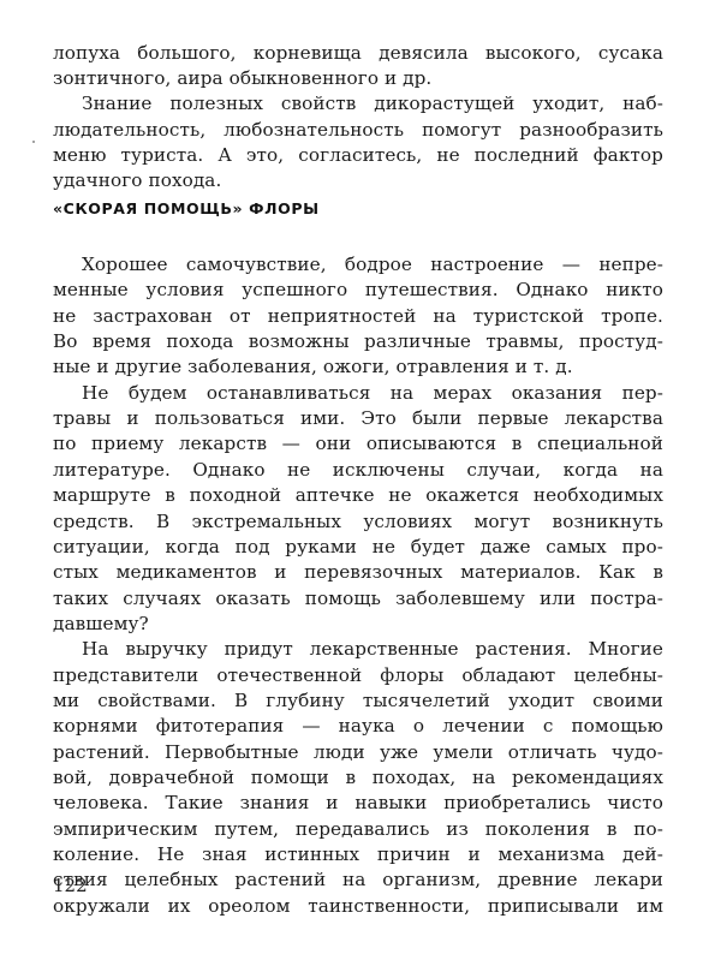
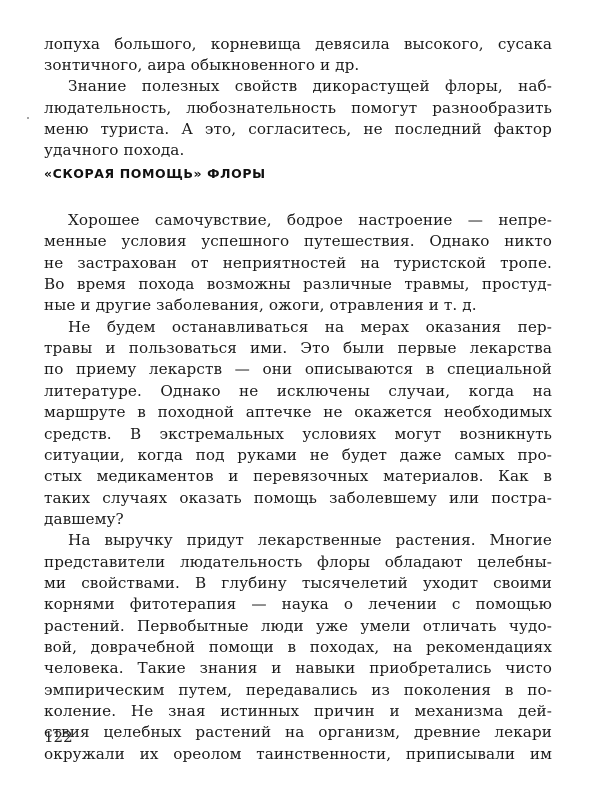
  лопуха большого, корневища девясила высокого, сусака
  зонтичного, аира обыкновенного и др.
- Знание полезных свойств дикорастущей уходит, наб-
+ Знание полезных свойств дикорастущей флоры, наб-
  людательность, любознательность помогут разнообразить
  меню туриста. А это, согласитесь, не последний фактор
  удачного похода.
  «СКОРАЯ ПОМОЩЬ» ФЛОРЫ
  Хорошее самочувствие, бодрое настроение — непре-
  менные условия успешного путешествия. Однако никто
  не застрахован от неприятностей на туристской тропе.
  Во время похода возможны различные травмы, простуд-
  ные и другие заболевания, ожоги, отравления и т. д.
  Не будем останавливаться на мерах оказания пер-
  травы и пользоваться ими. Это были первые лекарства
  по приему лекарств — они описываются в специальной
  литературе. Однако не исключены случаи, когда на
  маршруте в походной аптечке не окажется необходимых
  средств. В экстремальных условиях могут возникнуть
  ситуации, когда под руками не будет даже самых про-
  стых медикаментов и перевязочных материалов. Как в
  таких случаях оказать помощь заболевшему или постра-
  давшему?
  На выручку придут лекарственные растения. Многие
- представители отечественной флоры обладают целебны-
+ представители людательность флоры обладают целебны-
  ми свойствами. В глубину тысячелетий уходит своими
  корнями фитотерапия — наука о лечении с помощью
  растений. Первобытные люди уже умели отличать чудо-
  вой, доврачебной помощи в походах, на рекомендациях
  человека. Такие знания и навыки приобретались чисто
  эмпирическим путем, передавались из поколения в по-
  коление. Не зная истинных причин и механизма дей-
  ствия целебных растений на организм, древние лекари
  окружали их ореолом таинственности, приписывали им
  122
